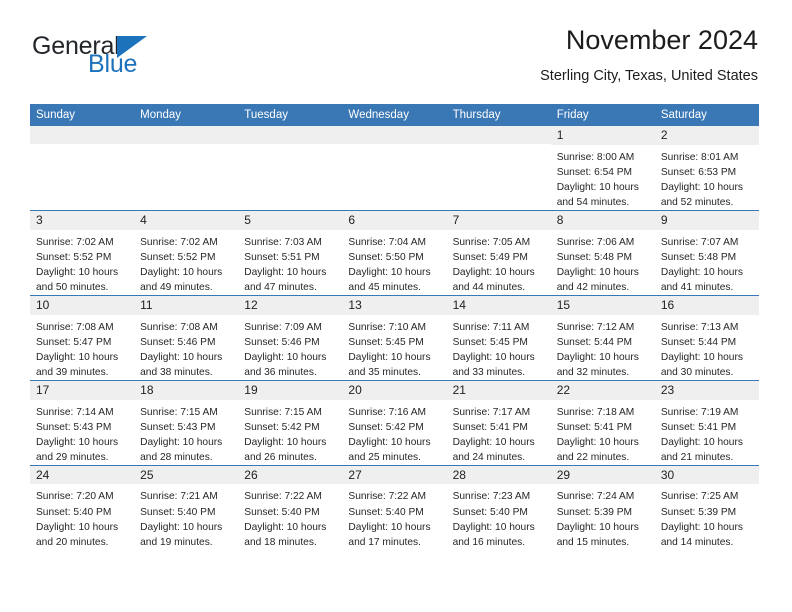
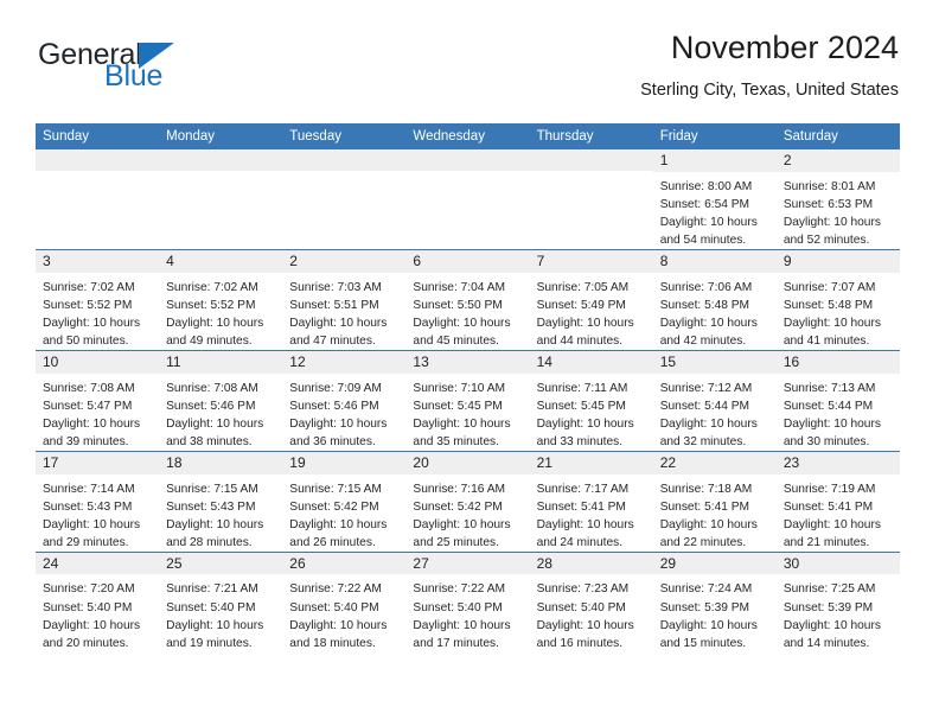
  General
  Blue
  November 2024
  Sterling City, Texas, United States
  Sunday	Monday	Tuesday	Wednesday	Thursday	Friday	Saturday
  					1Sunrise: 8:00 AMSunset: 6:54 PMDaylight: 10 hoursand 54 minutes.	2Sunrise: 8:01 AMSunset: 6:53 PMDaylight: 10 hoursand 52 minutes.
- 3Sunrise: 7:02 AMSunset: 5:52 PMDaylight: 10 hoursand 50 minutes.	4Sunrise: 7:02 AMSunset: 5:52 PMDaylight: 10 hoursand 49 minutes.	5Sunrise: 7:03 AMSunset: 5:51 PMDaylight: 10 hoursand 47 minutes.	6Sunrise: 7:04 AMSunset: 5:50 PMDaylight: 10 hoursand 45 minutes.	7Sunrise: 7:05 AMSunset: 5:49 PMDaylight: 10 hoursand 44 minutes.	8Sunrise: 7:06 AMSunset: 5:48 PMDaylight: 10 hoursand 42 minutes.	9Sunrise: 7:07 AMSunset: 5:48 PMDaylight: 10 hoursand 41 minutes.
+ 3Sunrise: 7:02 AMSunset: 5:52 PMDaylight: 10 hoursand 50 minutes.	4Sunrise: 7:02 AMSunset: 5:52 PMDaylight: 10 hoursand 49 minutes.	2Sunrise: 7:03 AMSunset: 5:51 PMDaylight: 10 hoursand 47 minutes.	6Sunrise: 7:04 AMSunset: 5:50 PMDaylight: 10 hoursand 45 minutes.	7Sunrise: 7:05 AMSunset: 5:49 PMDaylight: 10 hoursand 44 minutes.	8Sunrise: 7:06 AMSunset: 5:48 PMDaylight: 10 hoursand 42 minutes.	9Sunrise: 7:07 AMSunset: 5:48 PMDaylight: 10 hoursand 41 minutes.
  10Sunrise: 7:08 AMSunset: 5:47 PMDaylight: 10 hoursand 39 minutes.	11Sunrise: 7:08 AMSunset: 5:46 PMDaylight: 10 hoursand 38 minutes.	12Sunrise: 7:09 AMSunset: 5:46 PMDaylight: 10 hoursand 36 minutes.	13Sunrise: 7:10 AMSunset: 5:45 PMDaylight: 10 hoursand 35 minutes.	14Sunrise: 7:11 AMSunset: 5:45 PMDaylight: 10 hoursand 33 minutes.	15Sunrise: 7:12 AMSunset: 5:44 PMDaylight: 10 hoursand 32 minutes.	16Sunrise: 7:13 AMSunset: 5:44 PMDaylight: 10 hoursand 30 minutes.
  17Sunrise: 7:14 AMSunset: 5:43 PMDaylight: 10 hoursand 29 minutes.	18Sunrise: 7:15 AMSunset: 5:43 PMDaylight: 10 hoursand 28 minutes.	19Sunrise: 7:15 AMSunset: 5:42 PMDaylight: 10 hoursand 26 minutes.	20Sunrise: 7:16 AMSunset: 5:42 PMDaylight: 10 hoursand 25 minutes.	21Sunrise: 7:17 AMSunset: 5:41 PMDaylight: 10 hoursand 24 minutes.	22Sunrise: 7:18 AMSunset: 5:41 PMDaylight: 10 hoursand 22 minutes.	23Sunrise: 7:19 AMSunset: 5:41 PMDaylight: 10 hoursand 21 minutes.
  24Sunrise: 7:20 AMSunset: 5:40 PMDaylight: 10 hoursand 20 minutes.	25Sunrise: 7:21 AMSunset: 5:40 PMDaylight: 10 hoursand 19 minutes.	26Sunrise: 7:22 AMSunset: 5:40 PMDaylight: 10 hoursand 18 minutes.	27Sunrise: 7:22 AMSunset: 5:40 PMDaylight: 10 hoursand 17 minutes.	28Sunrise: 7:23 AMSunset: 5:40 PMDaylight: 10 hoursand 16 minutes.	29Sunrise: 7:24 AMSunset: 5:39 PMDaylight: 10 hoursand 15 minutes.	30Sunrise: 7:25 AMSunset: 5:39 PMDaylight: 10 hoursand 14 minutes.
